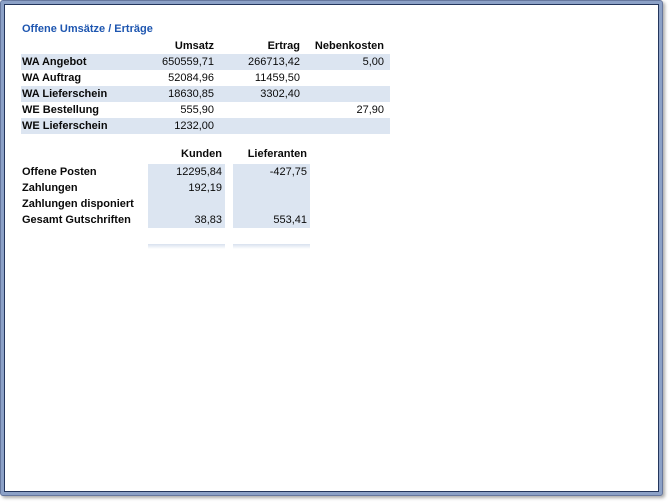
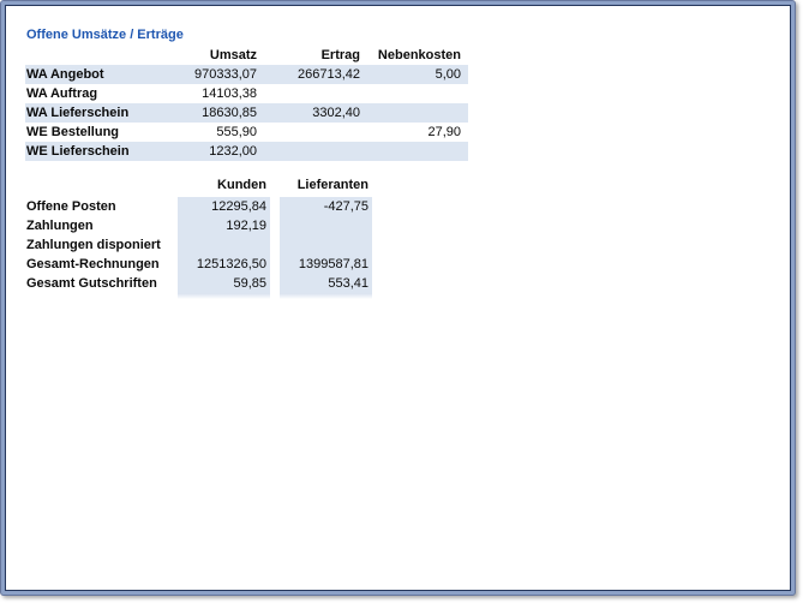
  Offene Umsätze / Erträge
  Umsatz
  Ertrag
  Nebenkosten
  WA Angebot
- 650559,71
+ 970333,07
  266713,42
  5,00
  WA Auftrag
- 52084,96
- 11459,50
+ 14103,38
  WA Lieferschein
  18630,85
  3302,40
  WE Bestellung
  555,90
  27,90
  WE Lieferschein
  1232,00
  Kunden
  Lieferanten
  Offene Posten
  12295,84
  -427,75
  Zahlungen
  192,19
  Zahlungen disponiert
+ Gesamt-Rechnungen
+ 1251326,50
+ 1399587,81
  Gesamt Gutschriften
- 38,83
+ 59,85
  553,41
